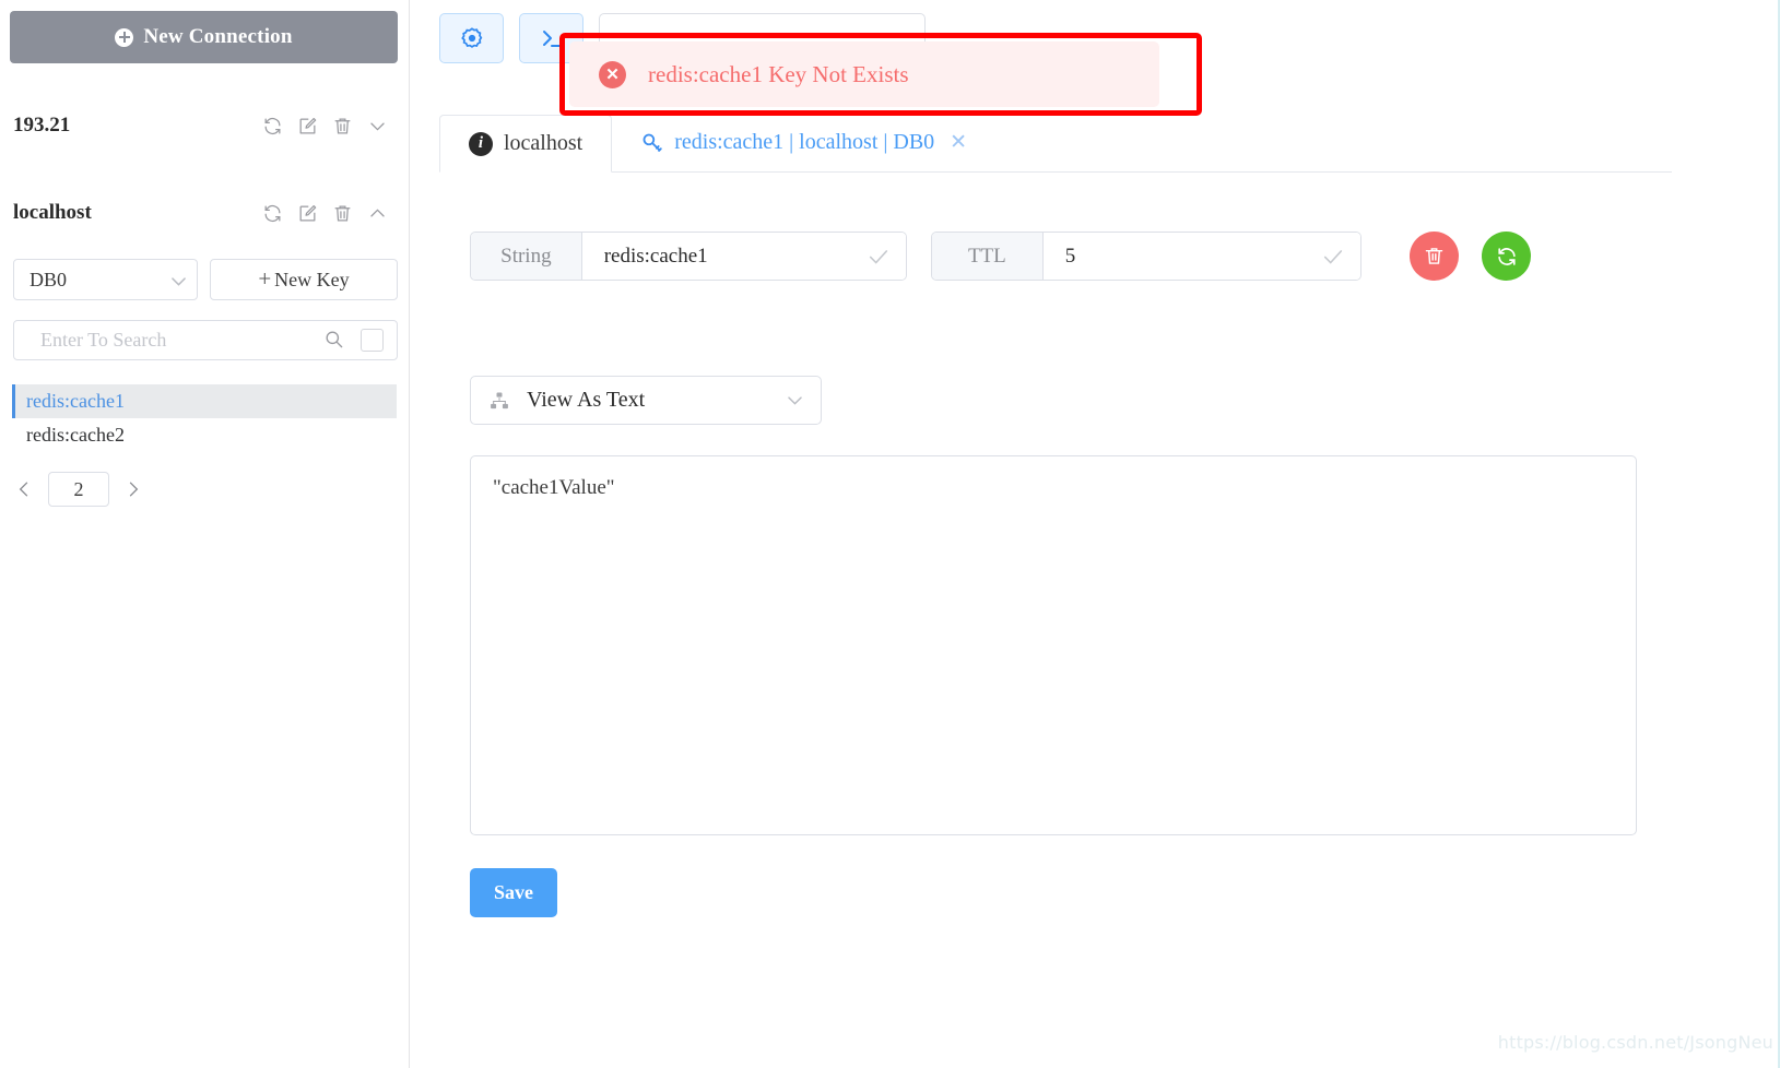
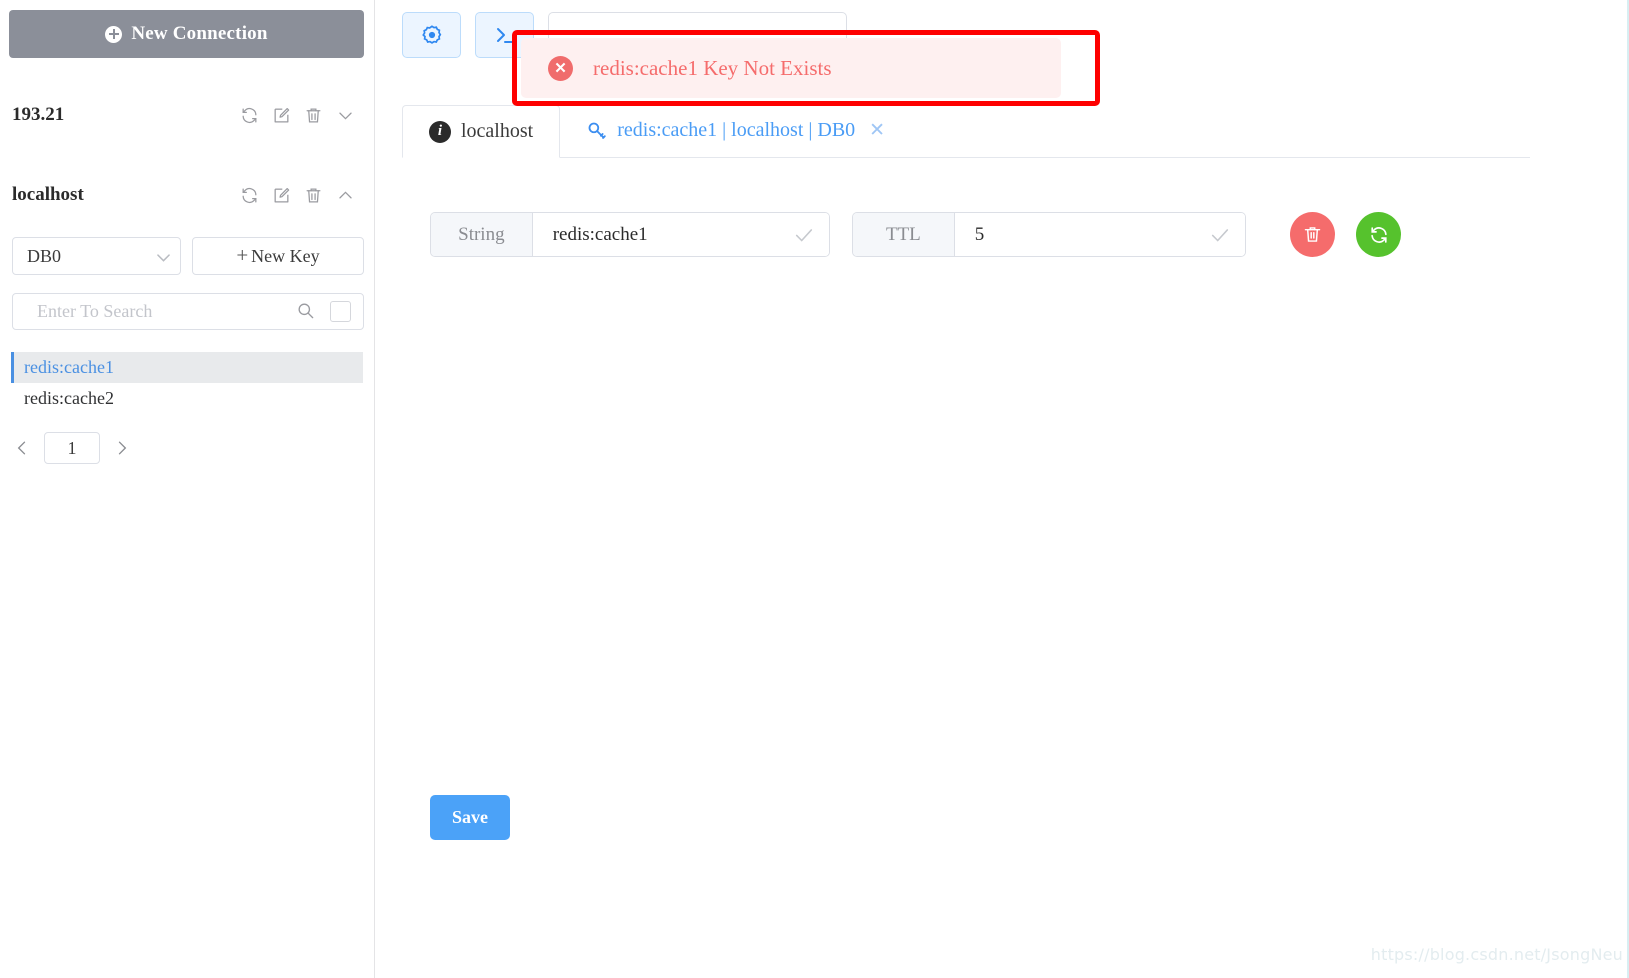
  New Connection
  193.21
  localhost
  DB0
  +
  New Key
  Enter To Search
  redis:cache1
  redis:cache2
- 2
+ 1
  i
  localhost
  redis:cache1 | localhost | DB0
  ✕
  String
  redis:cache1
  TTL
  5
- View As Text
- "cache1Value"
  Save
  ✕
  redis:cache1 Key Not Exists
  https://blog.csdn.net/JsongNeu
